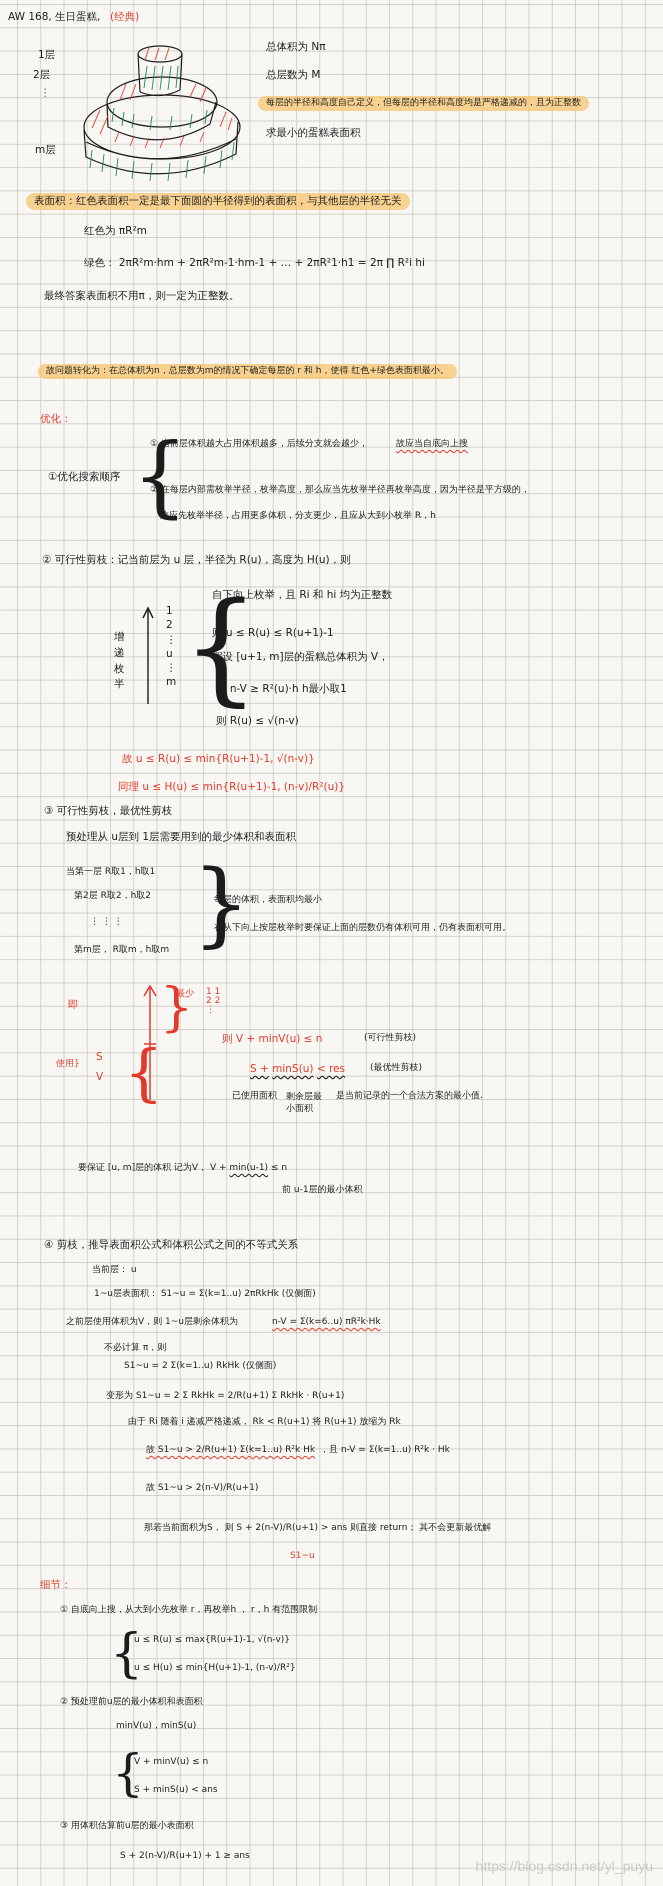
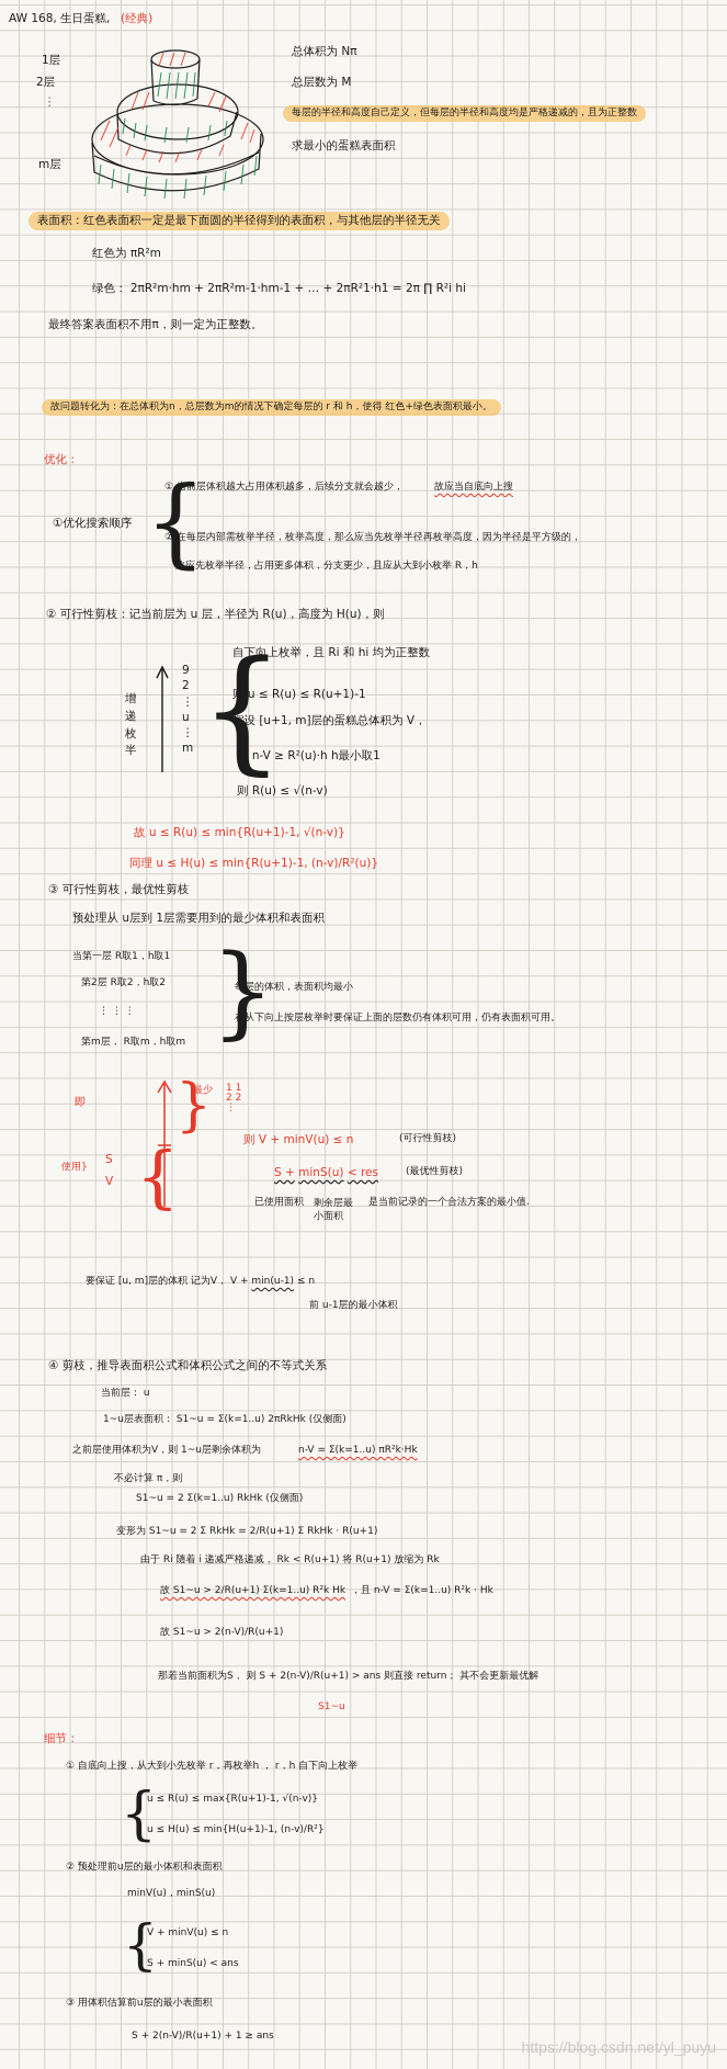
  AW 168, 生日蛋糕,
  (经典)
  1层
  2层
  ⋮
  m层
  总体积为 Nπ
  总层数为 M
  每层的半径和高度自己定义，但每层的半径和高度均是严格递减的，且为正整数
  求最小的蛋糕表面积
  表面积：红色表面积一定是最下面圆的半径得到的表面积，与其他层的半径无关
  红色为 πR²m
  绿色： 2πR²m·hm + 2πR²m-1·hm-1 + … + 2πR²1·h1 = 2π ∏ R²i hi
  最终答案表面积不用π，则一定为正整数。
  故问题转化为：在总体积为n，总层数为m的情况下确定每层的 r 和 h，使得 红色+绿色表面积最小。
  优化：
  ①优化搜索顺序
  {
  ① 当前层体积越大占用体积越多，后续分支就会越少，
  故应当自底向上搜
  ② 在每层内部需枚举半径，枚举高度，那么应当先枚举半径再枚举高度，因为半径是平方级的，
  故应先枚举半径，占用更多体积，分支更少，且应从大到小枚举 R，h
  ② 可行性剪枝：记当前层为 u 层，半径为 R(u)，高度为 H(u)，则
  增递枚半
- 1 2 ⋮ u ⋮ m
+ 9 2 ⋮ u ⋮ m
  {
  自下向上枚举，且 Ri 和 hi 均为正整数
  则 u ≤ R(u) ≤ R(u+1)-1
  假设 [u+1, m]层的蛋糕总体积为 V，
  则 n-V ≥ R²(u)·h h最小取1
  则 R(u) ≤ √(n-v)
  故 u ≤ R(u) ≤ min{R(u+1)-1, √(n-v)}
  同理 u ≤ H(u) ≤ min{R(u+1)-1, (n-v)/R²(u)}
  ③ 可行性剪枝，最优性剪枝
  预处理从 u层到 1层需要用到的最少体积和表面积
  当第一层 R取1，h取1
  第2层 R取2，h取2
  ⋮ ⋮ ⋮
  第m层， R取m，h取m
  }
  每层的体积，表面积均最小
  在从下向上按层枚举时要保证上面的层数仍有体积可用，仍有表面积可用。
  即
  使用}
  S
  V
  }
  {
  最少
  1 1
  2 2
  ⋮
  则 V + minV(u) ≤ n
  (可行性剪枝)
  S + minS(u) < res
  (最优性剪枝)
  已使用面积
  剩余层最小面积
  是当前记录的一个合法方案的最小值.
  要保证 [u, m]层的体积 记为V， V + min(u-1) ≤ n
  前 u-1层的最小体积
  ④ 剪枝，推导表面积公式和体积公式之间的不等式关系
  当前层： u
  1~u层表面积： S1~u = Σ(k=1..u) 2πRkHk (仅侧面)
  之前层使用体积为V，则 1~u层剩余体积为
- n-V = Σ(k=6..u) πR²k·Hk
+ n-V = Σ(k=1..u) πR²k·Hk
  不必计算 π，则
  S1~u = 2 Σ(k=1..u) RkHk (仅侧面)
  变形为 S1~u = 2 Σ RkHk = 2/R(u+1) Σ RkHk · R(u+1)
  由于 Ri 随着 i 递减严格递减， Rk < R(u+1) 将 R(u+1) 放缩为 Rk
  故 S1~u > 2/R(u+1) Σ(k=1..u) R²k Hk
  ，且 n-V = Σ(k=1..u) R²k · Hk
  故 S1~u > 2(n-V)/R(u+1)
  那若当前面积为S， 则 S + 2(n-V)/R(u+1) > ans 则直接 return； 其不会更新最优解
  S1~u
  细节：
- ① 自底向上搜，从大到小先枚举 r，再枚举h ， r，h 有范围限制
+ ① 自底向上搜，从大到小先枚举 r，再枚举h ， r，h 自下向上枚举
  {
  u ≤ R(u) ≤ max{R(u+1)-1, √(n-v)}
  u ≤ H(u) ≤ min{H(u+1)-1, (n-v)/R²}
  ② 预处理前u层的最小体积和表面积
  minV(u)，minS(u)
  {
  V + minV(u) ≤ n
  S + minS(u) < ans
  ③ 用体积估算前u层的最小表面积
  S + 2(n-V)/R(u+1) + 1 ≥ ans
  https://blog.csdn.net/yl_puyu
